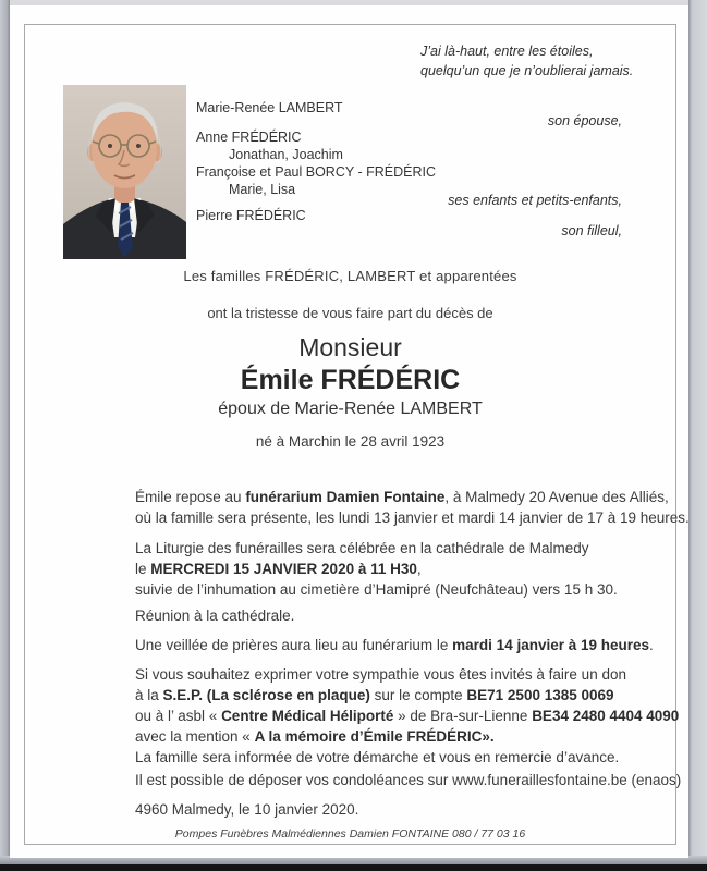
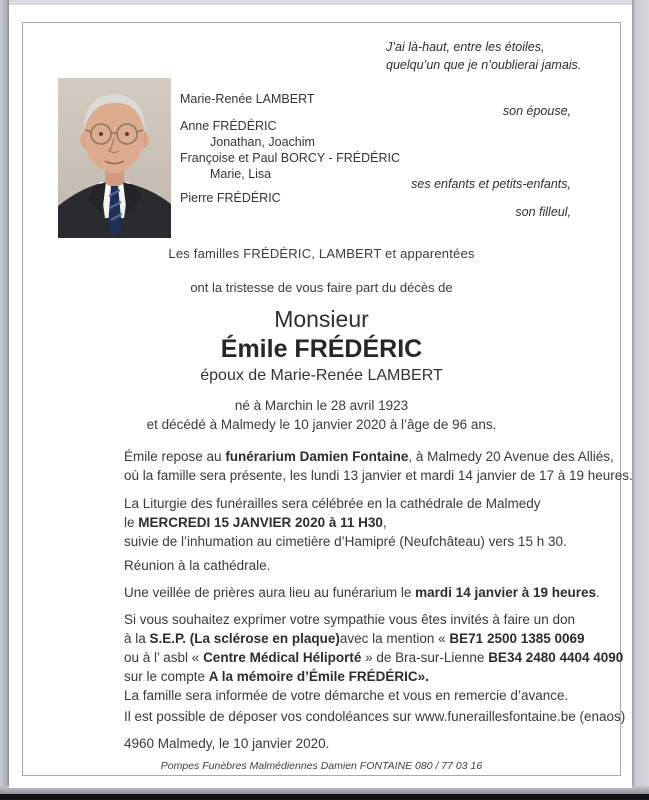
  J’ai là-haut, entre les étoiles,
  quelqu’un que je n’oublierai jamais.
  Marie-Renée LAMBERT
  Anne FRÉDÉRIC
  Jonathan, Joachim
  Françoise et Paul BORCY - FRÉDÉRIC
  Marie, Lisa
  Pierre FRÉDÉRIC
  son épouse,
  ses enfants et petits-enfants,
  son filleul,
  Les familles FRÉDÉRIC, LAMBERT et apparentées
  ont la tristesse de vous faire part du décès de
  Monsieur
  Émile FRÉDÉRIC
  époux de Marie-Renée LAMBERT
  né à Marchin le 28 avril 1923
+ et décédé à Malmedy le 10 janvier 2020 à l’âge de 96 ans.
  Émile repose au funérarium Damien Fontaine, à Malmedy 20 Avenue des Alliés,
  où la famille sera présente, les lundi 13 janvier et mardi 14 janvier de 17 à 19 heures.
  La Liturgie des funérailles sera célébrée en la cathédrale de Malmedy
  le MERCREDI 15 JANVIER 2020 à 11 H30,
  suivie de l’inhumation au cimetière d’Hamipré (Neufchâteau) vers 15 h 30.
  Réunion à la cathédrale.
  Une veillée de prières aura lieu au funérarium le mardi 14 janvier à 19 heures.
  Si vous souhaitez exprimer votre sympathie vous êtes invités à faire un don
- à la S.E.P. (La sclérose en plaque) sur le compte BE71 2500 1385 0069
+ à la S.E.P. (La sclérose en plaque)avec la mention « BE71 2500 1385 0069
  ou à l’ asbl « Centre Médical Héliporté » de Bra-sur-Lienne BE34 2480 4404 4090
- avec la mention « A la mémoire d’Émile FRÉDÉRIC».
+ sur le compte A la mémoire d’Émile FRÉDÉRIC».
  La famille sera informée de votre démarche et vous en remercie d’avance.
  Il est possible de déposer vos condoléances sur www.funeraillesfontaine.be (enaos)
  4960 Malmedy, le 10 janvier 2020.
  Pompes Funèbres Malmédiennes Damien FONTAINE 080 / 77 03 16
